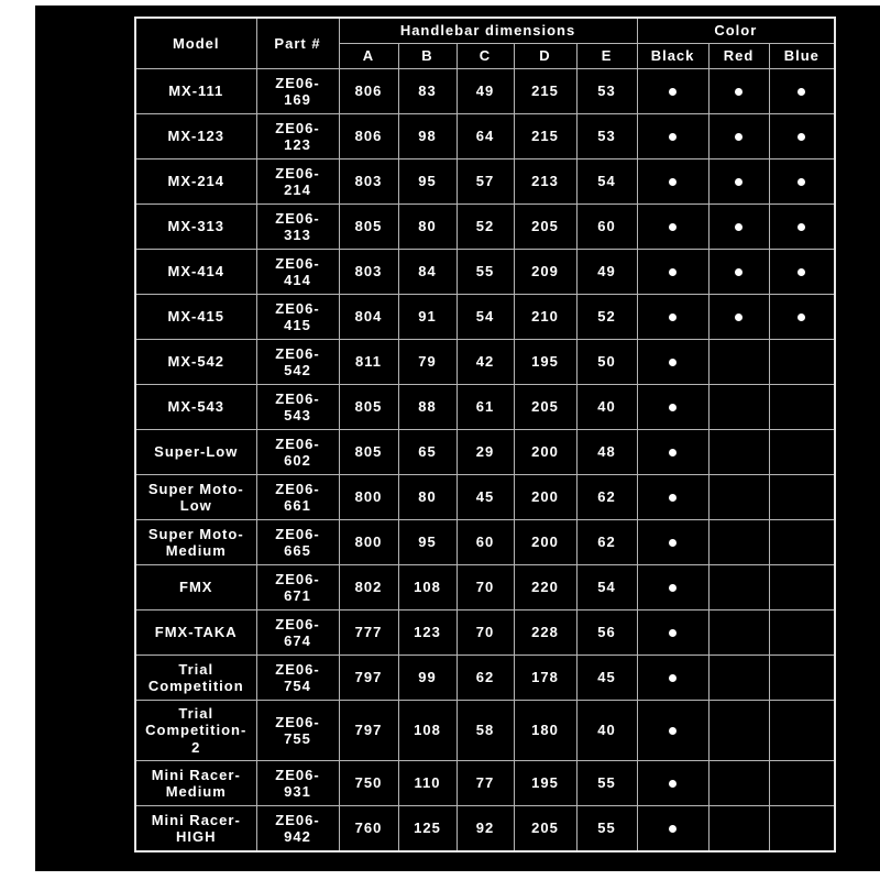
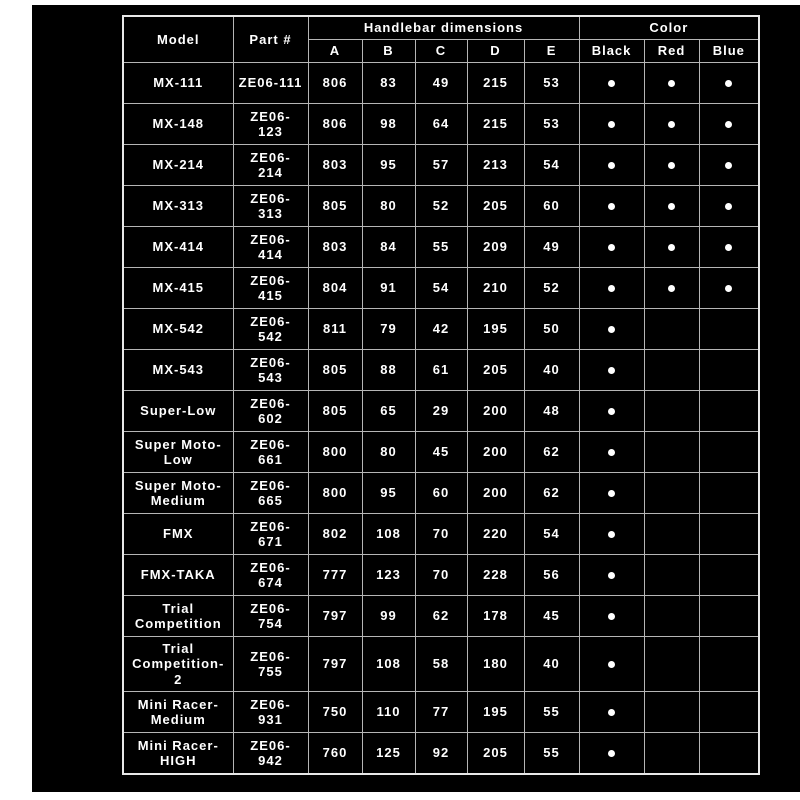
  Model	Part #	Handlebar dimensions	Color
  A	B	C	D	E	Black	Red	Blue
- MX-111	ZE06-169	806	83	49	215	53
+ MX-111	ZE06-111	806	83	49	215	53
- MX-123	ZE06-123	806	98	64	215	53
+ MX-148	ZE06-123	806	98	64	215	53
  MX-214	ZE06-214	803	95	57	213	54
  MX-313	ZE06-313	805	80	52	205	60
  MX-414	ZE06-414	803	84	55	209	49
  MX-415	ZE06-415	804	91	54	210	52
  MX-542	ZE06-542	811	79	42	195	50
  MX-543	ZE06-543	805	88	61	205	40
  Super-Low	ZE06-602	805	65	29	200	48
  Super Moto-Low	ZE06-661	800	80	45	200	62
  Super Moto-Medium	ZE06-665	800	95	60	200	62
  FMX	ZE06-671	802	108	70	220	54
  FMX-TAKA	ZE06-674	777	123	70	228	56
  Trial Competition	ZE06-754	797	99	62	178	45
  Trial Competition-2	ZE06-755	797	108	58	180	40
  Mini Racer-Medium	ZE06-931	750	110	77	195	55
  Mini Racer-HIGH	ZE06-942	760	125	92	205	55
